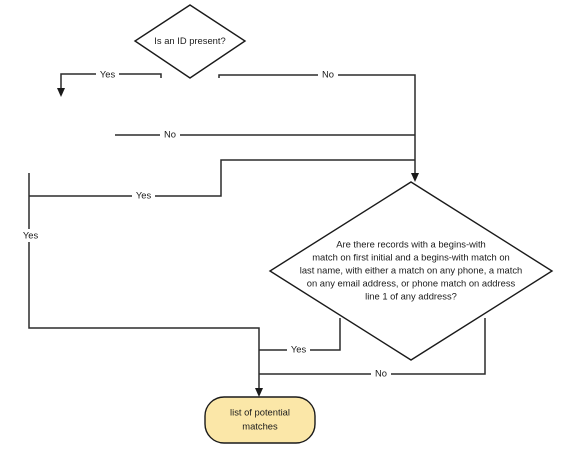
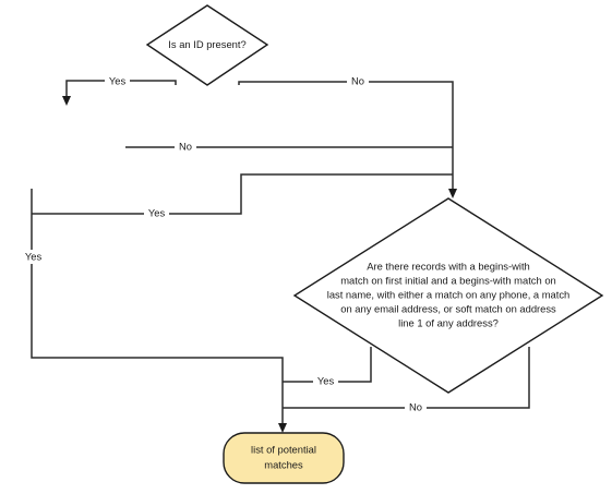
  Is an ID present?
  Are there records with a begins-with
  match on first initial and a begins-with match on
  last name, with either a match on any phone, a match
- on any email address, or phone match on address
+ on any email address, or soft match on address
  line 1 of any address?
  list of potential
  matches
  Yes
  No
  No
  Yes
  Yes
  Yes
  No
